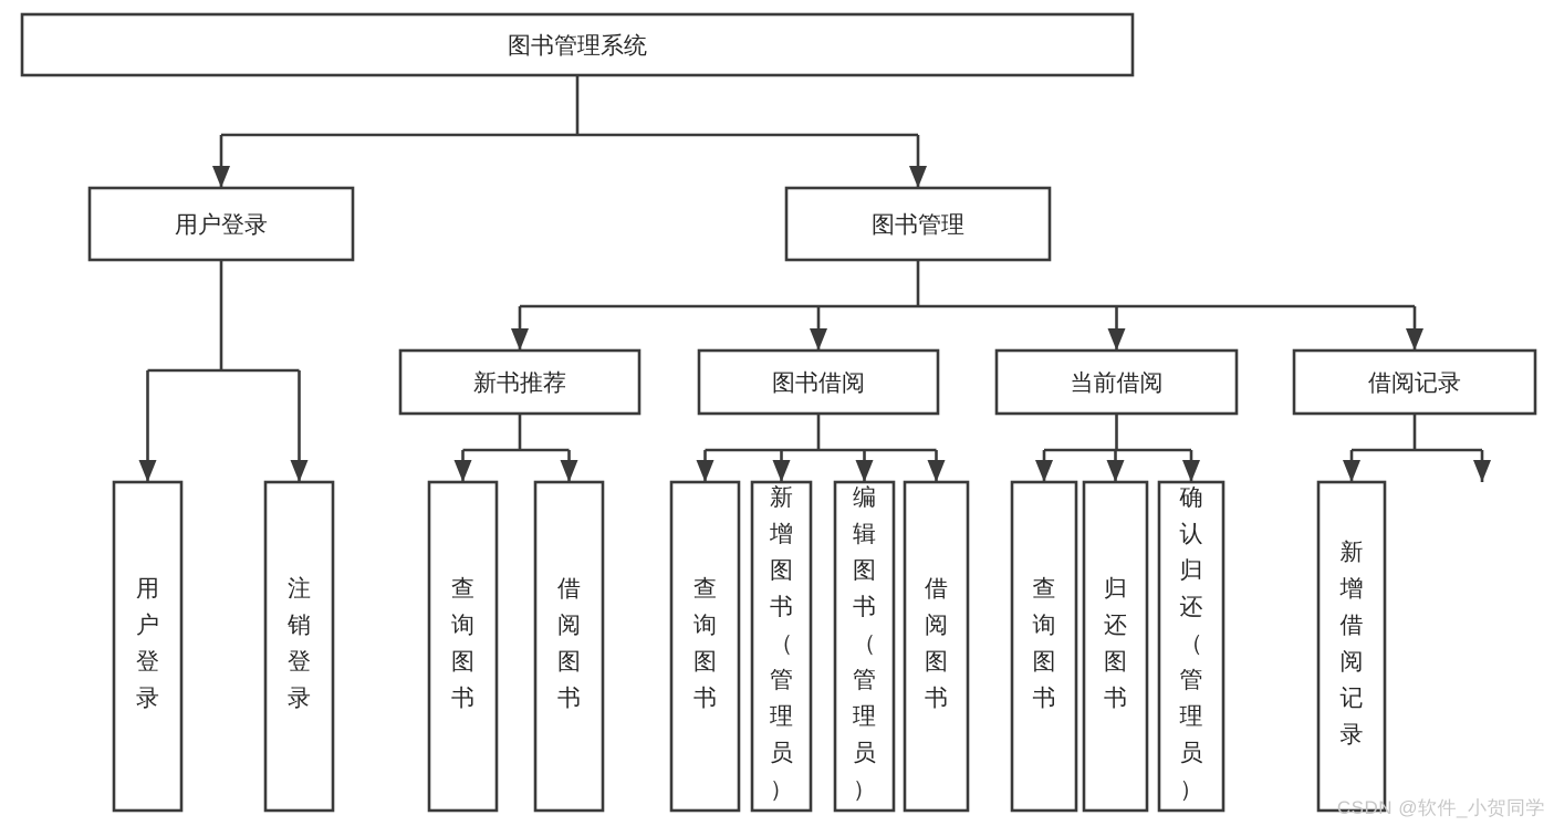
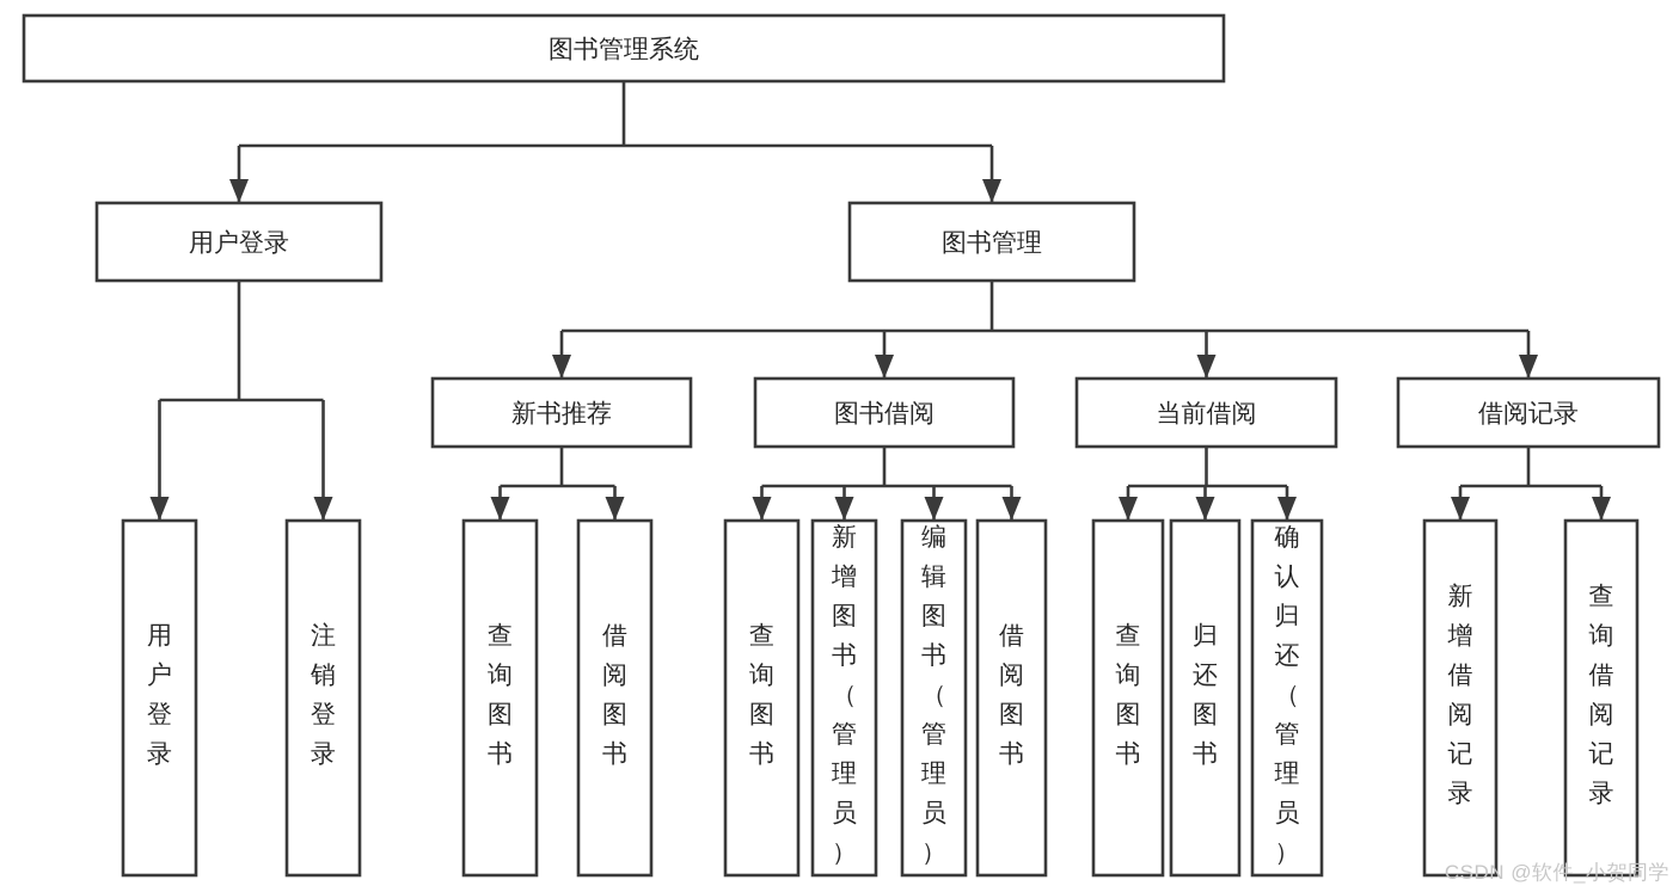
  图书管理系统
  用户登录
  图书管理
  新书推荐
  图书借阅
  当前借阅
  借阅记录
  用户登录
  注销登录
  查询图书
  借阅图书
  查询图书
  新增图书（管理员）
  编辑图书（管理员）
  借阅图书
  查询图书
  归还图书
  确认归还（管理员）
  新增借阅记录
+ 查询借阅记录
  CSDN @软件_小贺同学
